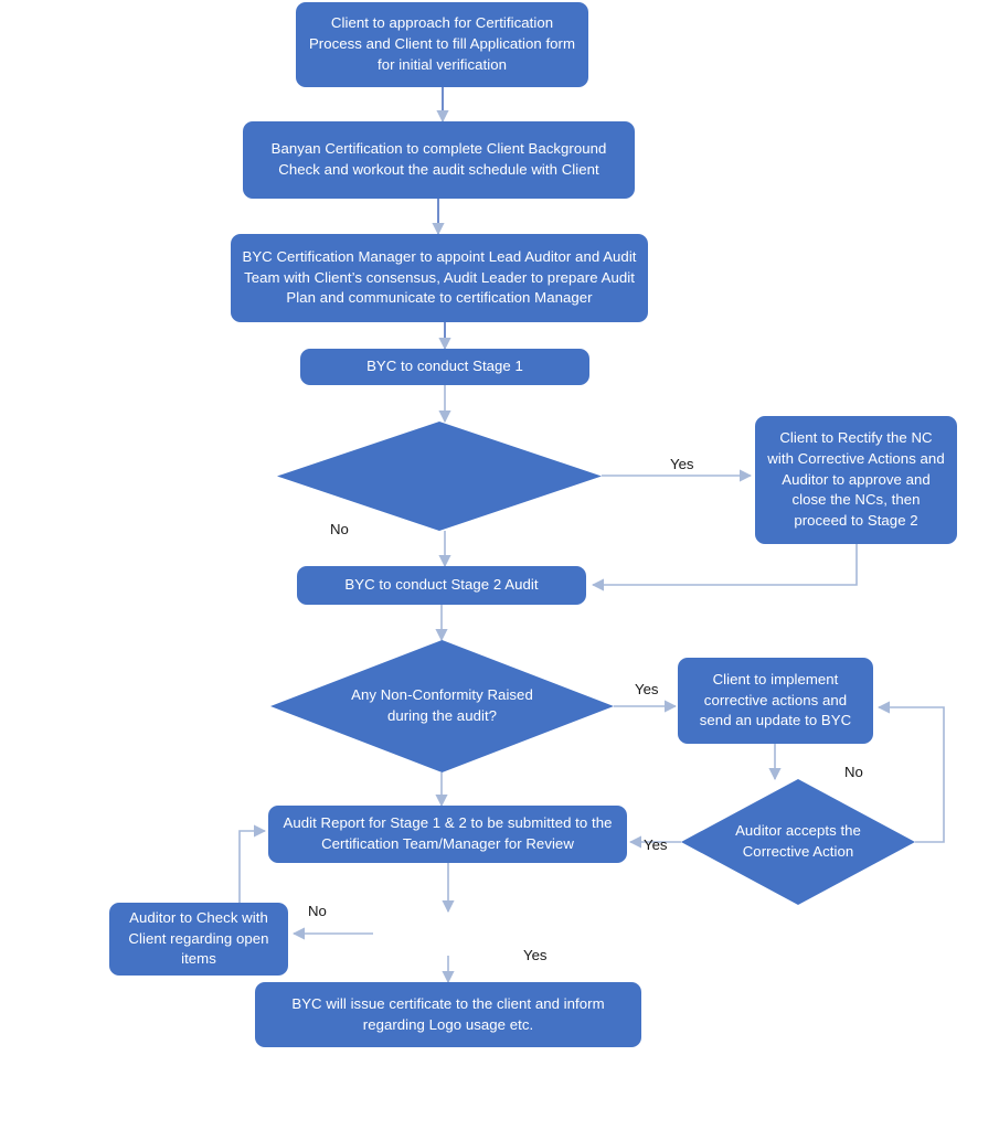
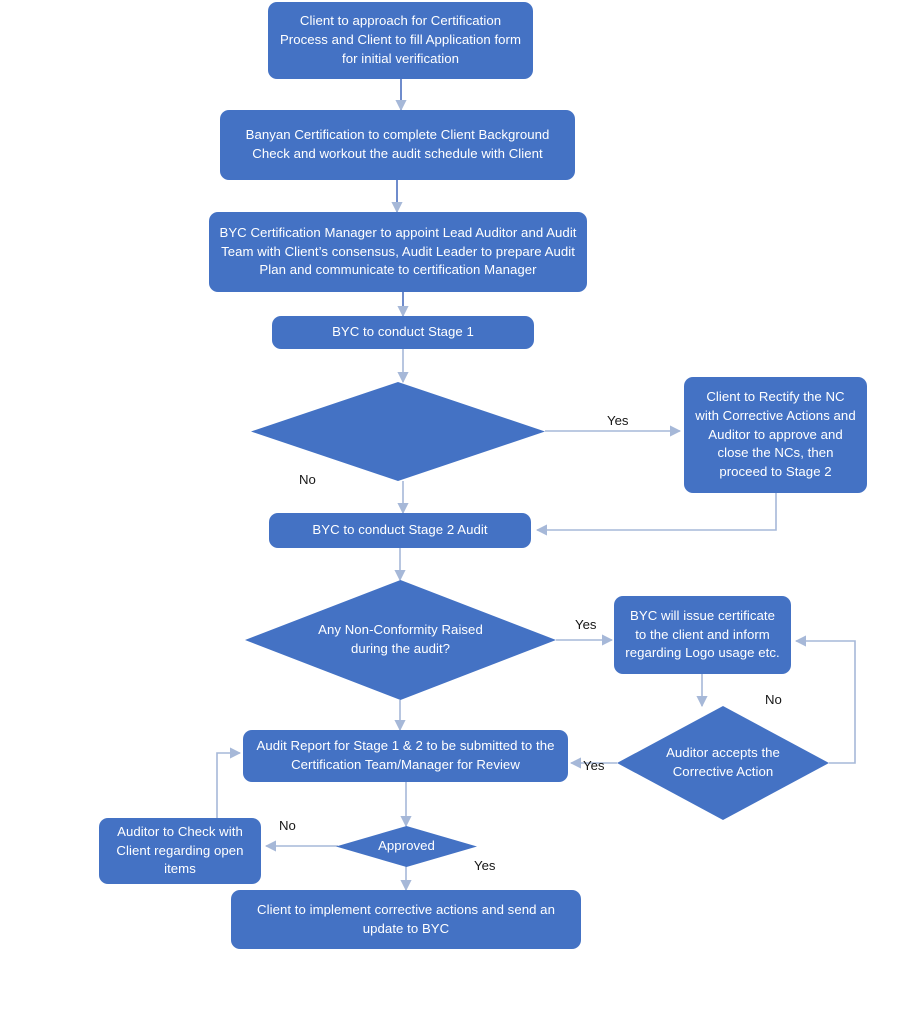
  Client to approach for Certification Process and Client to fill Application form for initial verification
  Banyan Certification to complete Client Background Check and workout the audit schedule with Client
  BYC Certification Manager to appoint Lead Auditor and Audit Team with Client’s consensus, Audit Leader to prepare Audit Plan and communicate to certification Manager
  BYC to conduct Stage 1
  Client to Rectify the NC with Corrective Actions and Auditor to approve and close the NCs, then proceed to Stage 2
  BYC to conduct Stage 2 Audit
  Any Non-Conformity Raised during the audit?
- Client to implement corrective actions and send an update to BYC
+ BYC will issue certificate to the client and inform regarding Logo usage etc.
  Auditor accepts the Corrective Action
  Audit Report for Stage 1 & 2 to be submitted to the Certification Team/Manager for Review
+ Approved
  Auditor to Check with Client regarding open items
- BYC will issue certificate to the client and inform regarding Logo usage etc.
+ Client to implement corrective actions and send an update to BYC
  Yes
  No
  Yes
  No
  Yes
  No
  Yes
